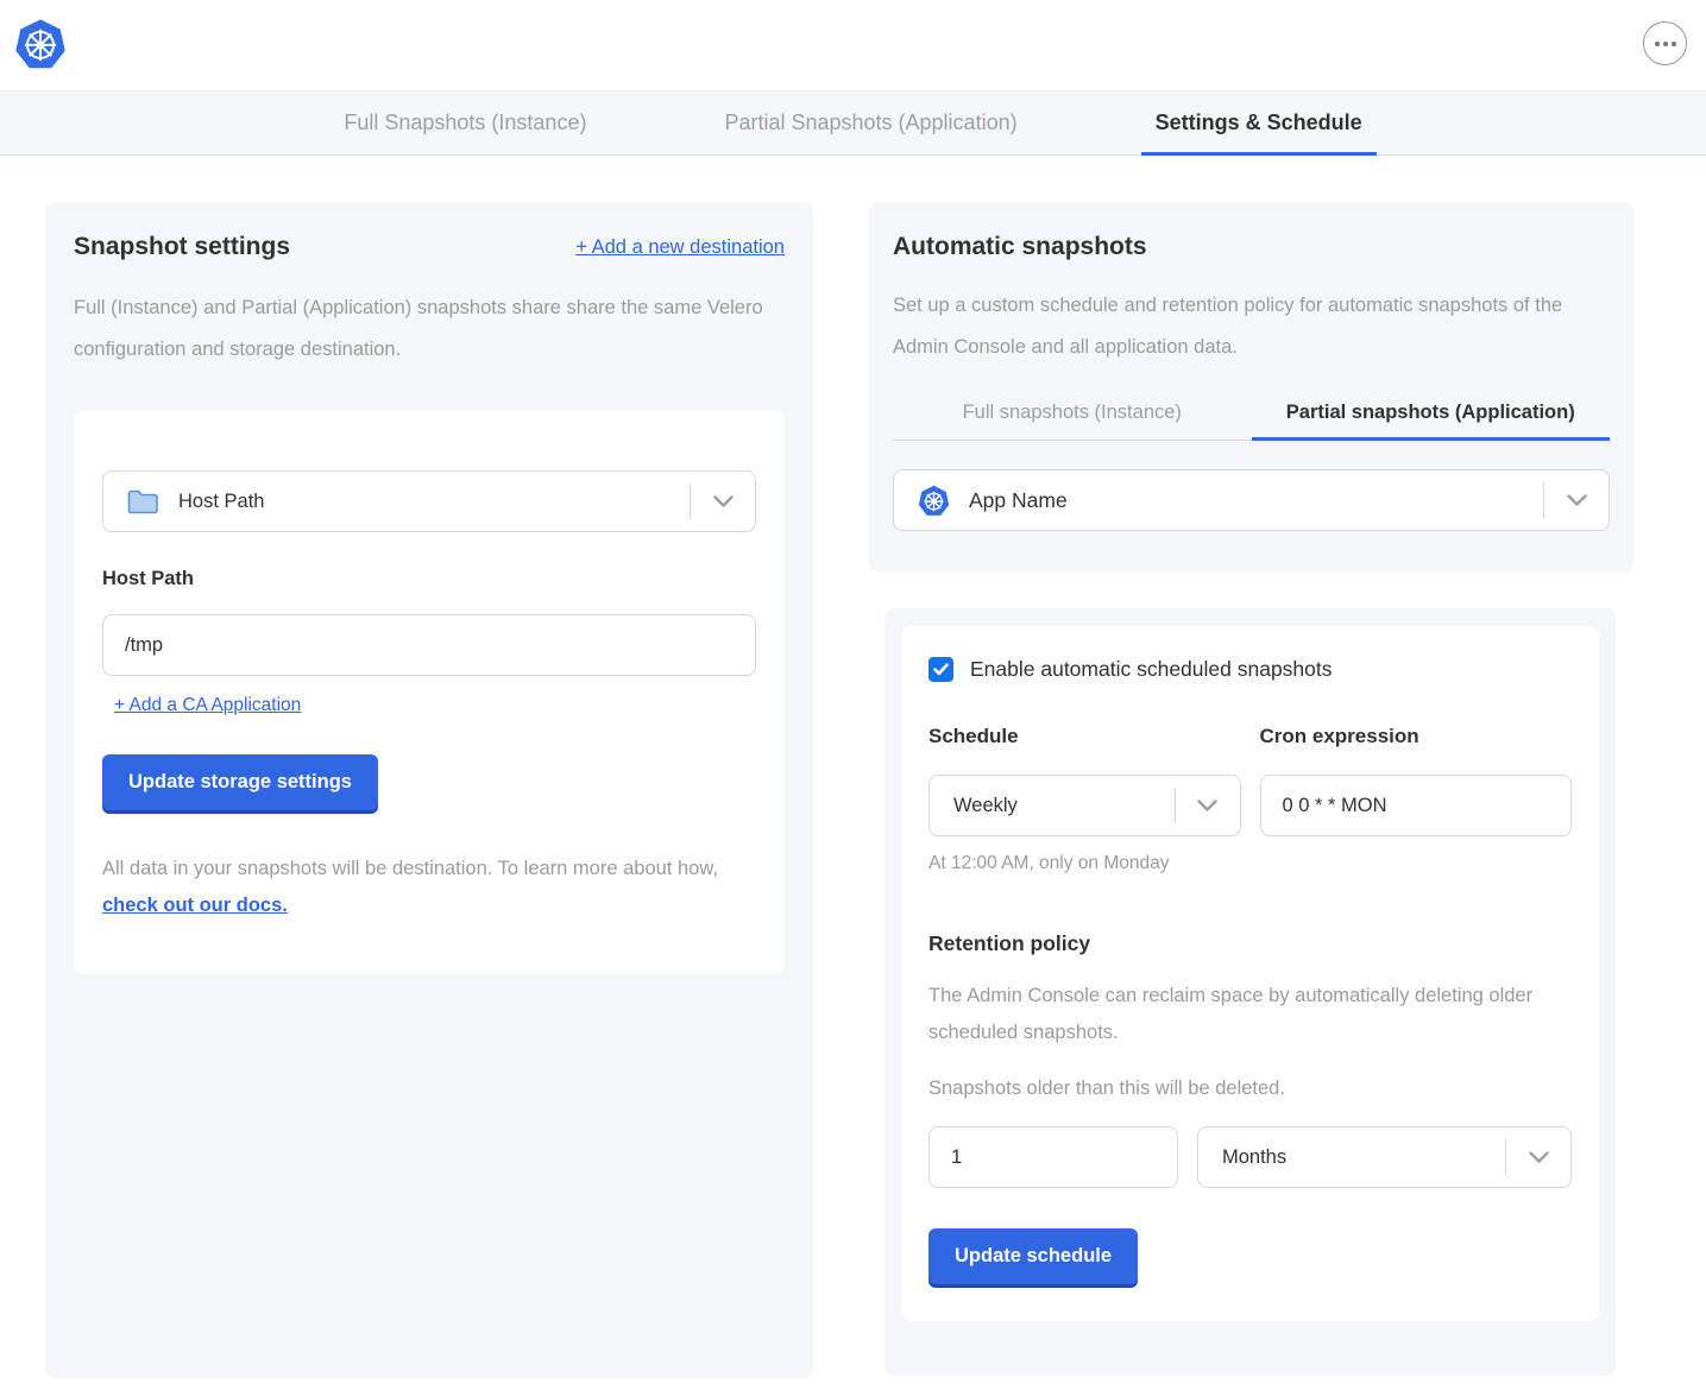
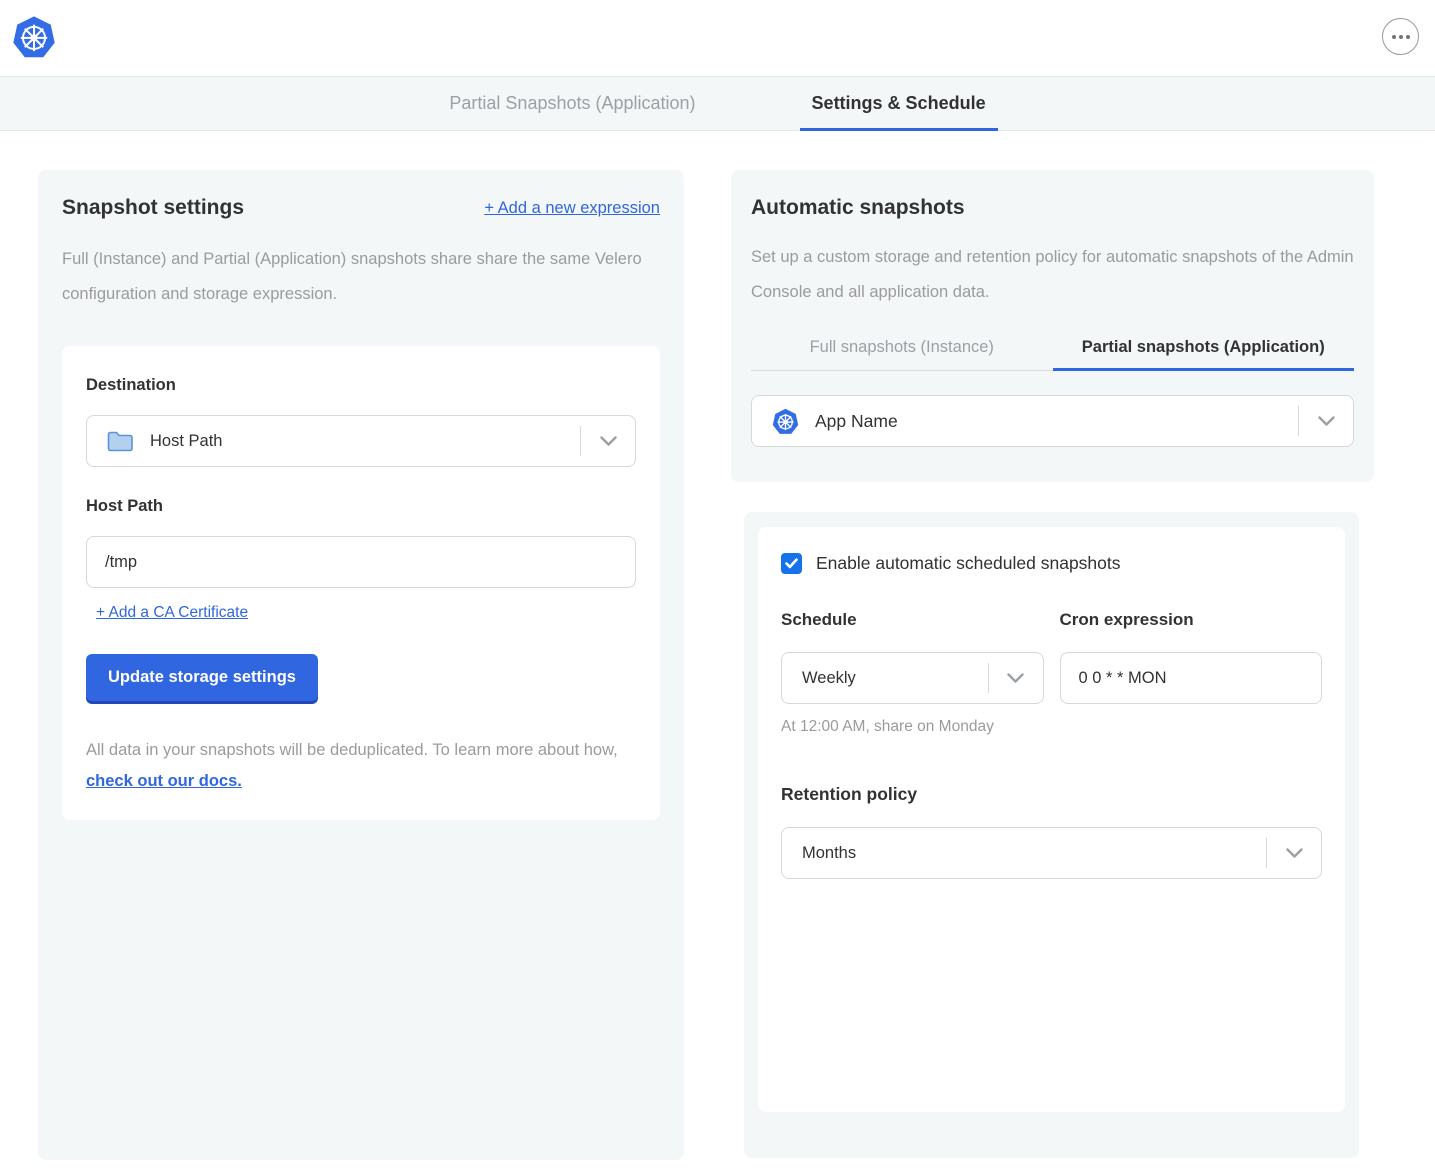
- Full Snapshots (Instance)
  Partial Snapshots (Application)
  Settings & Schedule
  Snapshot settings
- + Add a new destination
+ + Add a new expression
- Full (Instance) and Partial (Application) snapshots share share the same Velero configuration and storage destination.
+ Full (Instance) and Partial (Application) snapshots share share the same Velero configuration and storage expression.
+ Destination
  Host Path
  Host Path
- /tmp + Add a CA Application
+ /tmp + Add a CA Certificate
  Update storage settings
- All data in your snapshots will be destination. To learn more about how, check out our docs.
+ All data in your snapshots will be deduplicated. To learn more about how, check out our docs.
  Automatic snapshots
- Set up a custom schedule and retention policy for automatic snapshots of the Admin Console and all application data.
+ Set up a custom storage and retention policy for automatic snapshots of the Admin Console and all application data.
  Full snapshots (Instance)
  Partial snapshots (Application)
  App Name
  Enable automatic scheduled snapshots
  Schedule
  Cron expression
  Weekly
  0 0 * * MON
- At 12:00 AM, only on Monday
+ At 12:00 AM, share on Monday
  Retention policy
- The Admin Console can reclaim space by automatically deleting older scheduled snapshots.
- Snapshots older than this will be deleted.
- 1
  Months
- Update schedule
